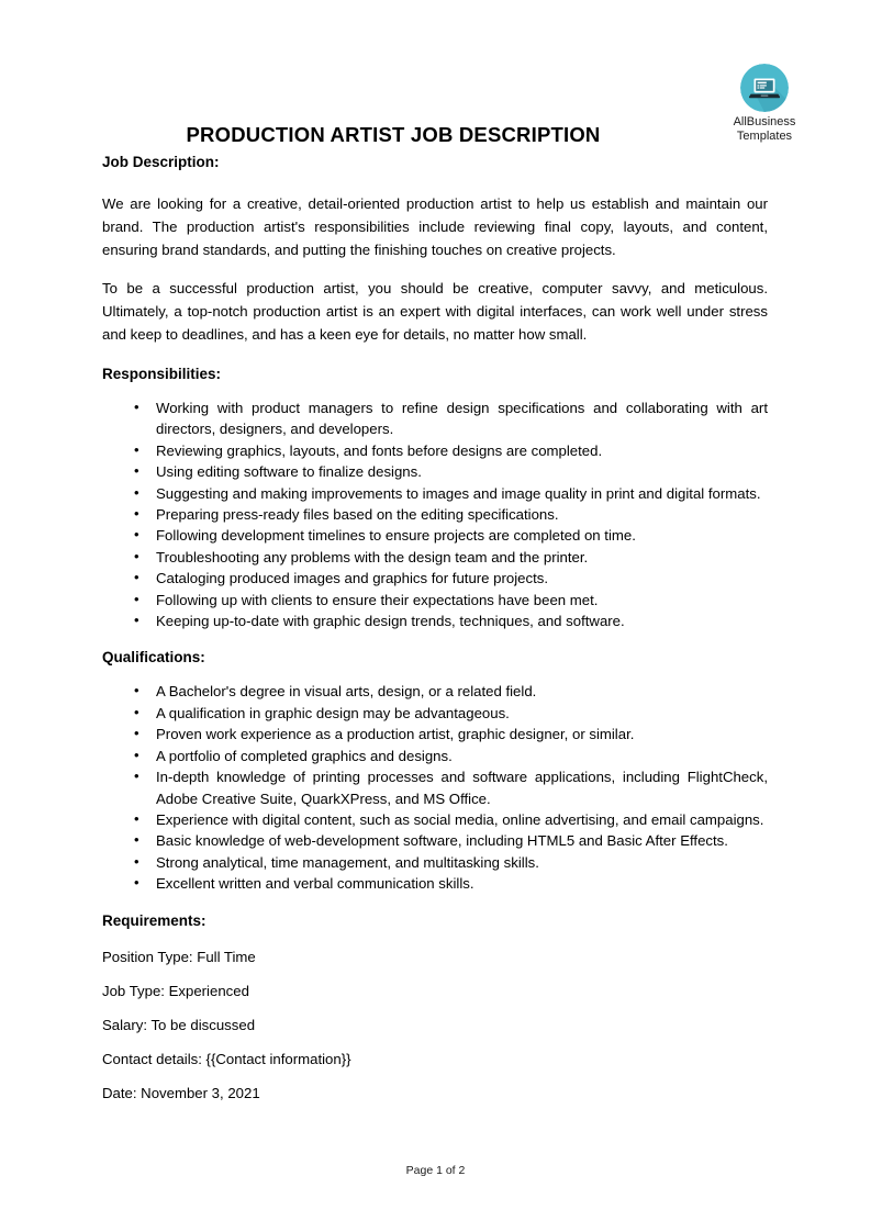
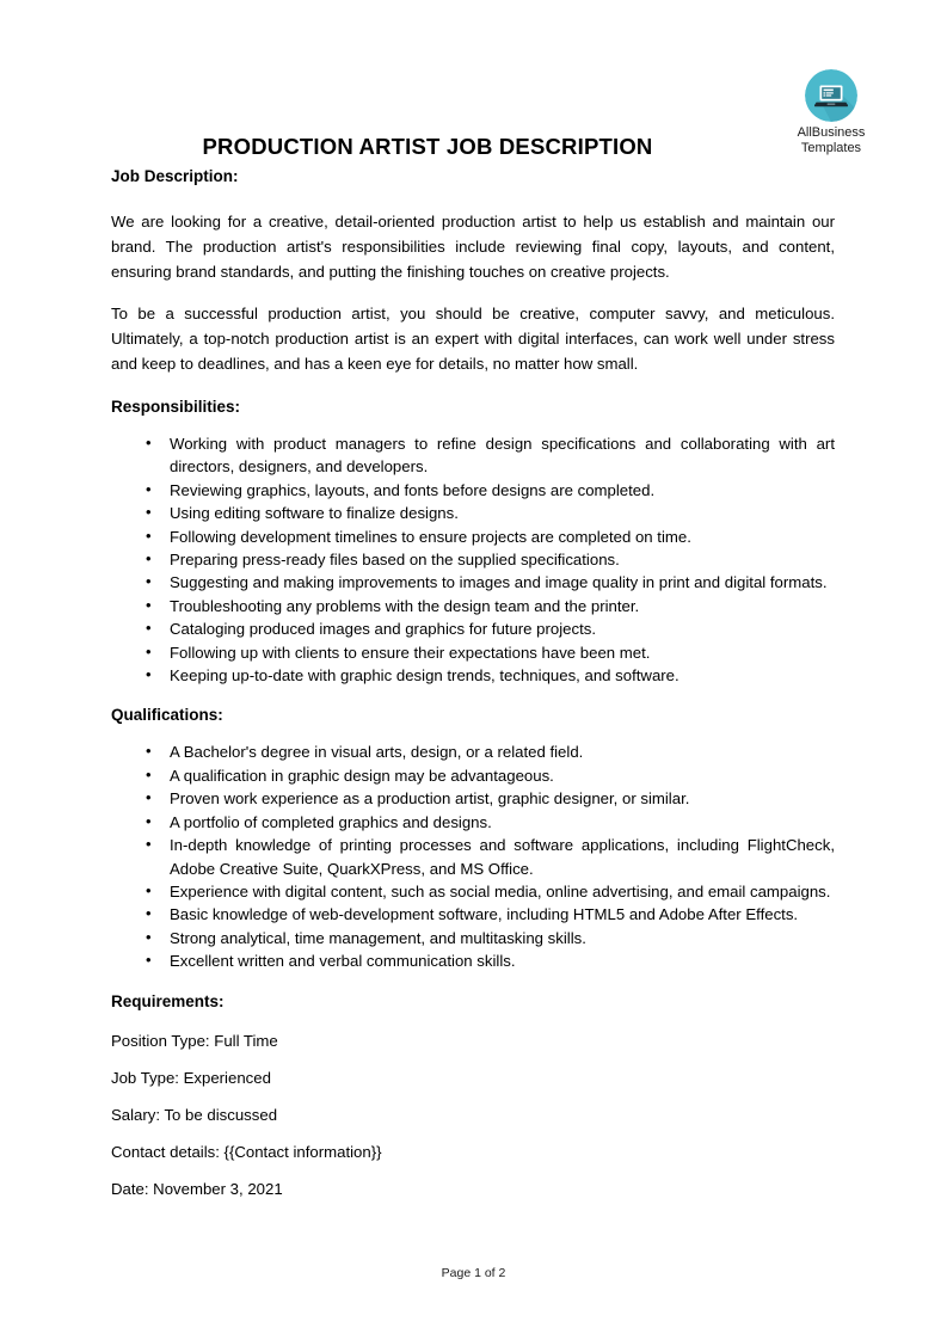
  AllBusiness
  Templates
  PRODUCTION ARTIST JOB DESCRIPTION
  Job Description:
  We are looking for a creative, detail-oriented production artist to help us establish and maintain our brand. The production artist's responsibilities include reviewing final copy, layouts, and content, ensuring brand standards, and putting the finishing touches on creative projects.
  To be a successful production artist, you should be creative, computer savvy, and meticulous. Ultimately, a top-notch production artist is an expert with digital interfaces, can work well under stress and keep to deadlines, and has a keen eye for details, no matter how small.
  Responsibilities:
  Working with product managers to refine design specifications and collaborating with art directors, designers, and developers.
  Reviewing graphics, layouts, and fonts before designs are completed.
  Using editing software to finalize designs.
- Suggesting and making improvements to images and image quality in print and digital formats.
+ Following development timelines to ensure projects are completed on time.
- Preparing press-ready files based on the editing specifications.
+ Preparing press-ready files based on the supplied specifications.
- Following development timelines to ensure projects are completed on time.
+ Suggesting and making improvements to images and image quality in print and digital formats.
  Troubleshooting any problems with the design team and the printer.
  Cataloging produced images and graphics for future projects.
  Following up with clients to ensure their expectations have been met.
  Keeping up-to-date with graphic design trends, techniques, and software.
  Qualifications:
  A Bachelor's degree in visual arts, design, or a related field.
  A qualification in graphic design may be advantageous.
  Proven work experience as a production artist, graphic designer, or similar.
  A portfolio of completed graphics and designs.
  In-depth knowledge of printing processes and software applications, including FlightCheck, Adobe Creative Suite, QuarkXPress, and MS Office.
  Experience with digital content, such as social media, online advertising, and email campaigns.
- Basic knowledge of web-development software, including HTML5 and Basic After Effects.
+ Basic knowledge of web-development software, including HTML5 and Adobe After Effects.
  Strong analytical, time management, and multitasking skills.
  Excellent written and verbal communication skills.
  Requirements:
  Position Type: Full Time
  Job Type: Experienced
  Salary: To be discussed
  Contact details: {{Contact information}}
  Date: November 3, 2021
  Page 1 of 2
